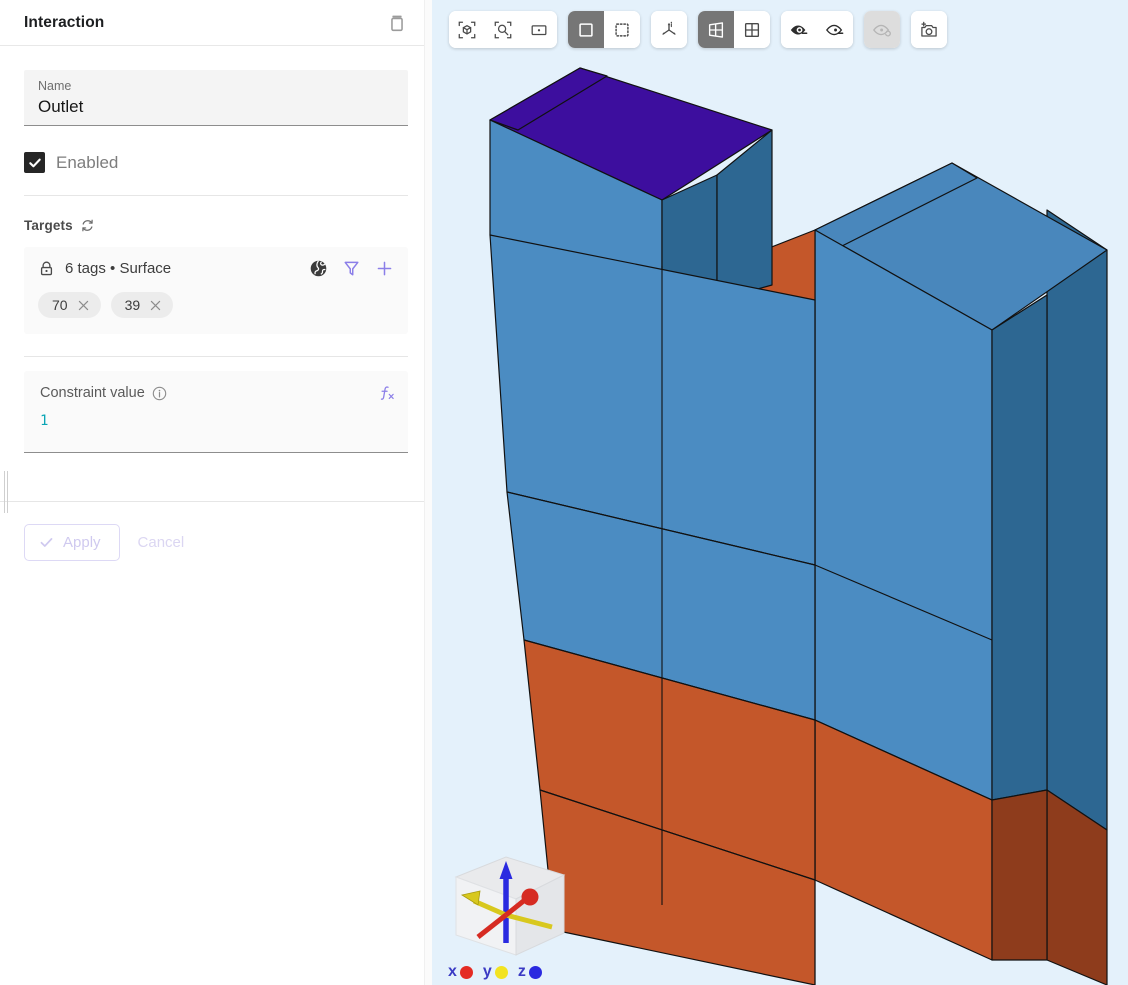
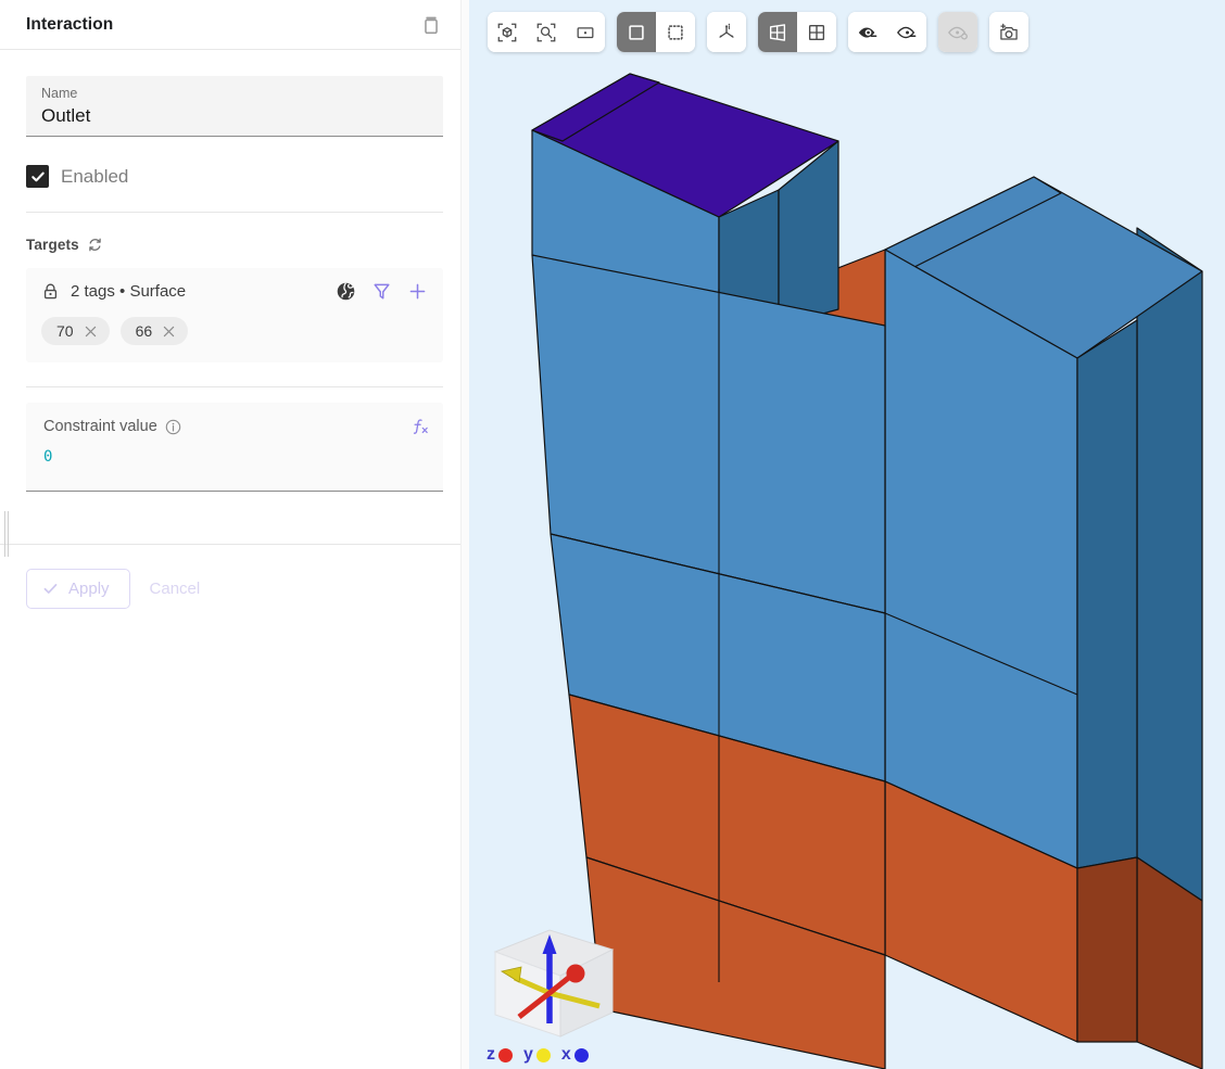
  Interaction
  Name
  Outlet
  Enabled
  Targets
- 6 tags • Surface
+ 2 tags • Surface
  70
- 39
+ 66
  Constraint value
- 1
+ 0
  Apply
  Cancel
- x
+ z
  y
- z
+ x
